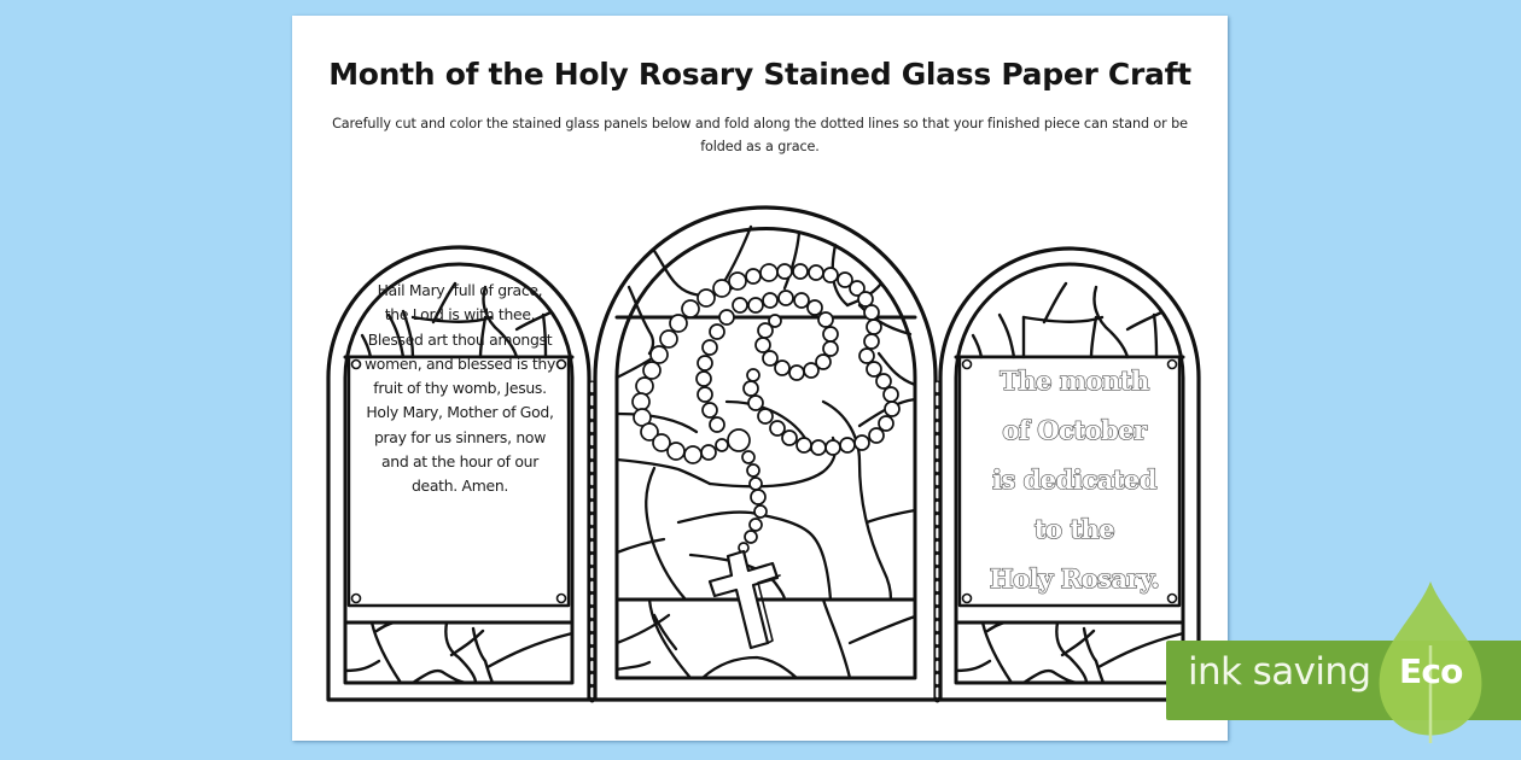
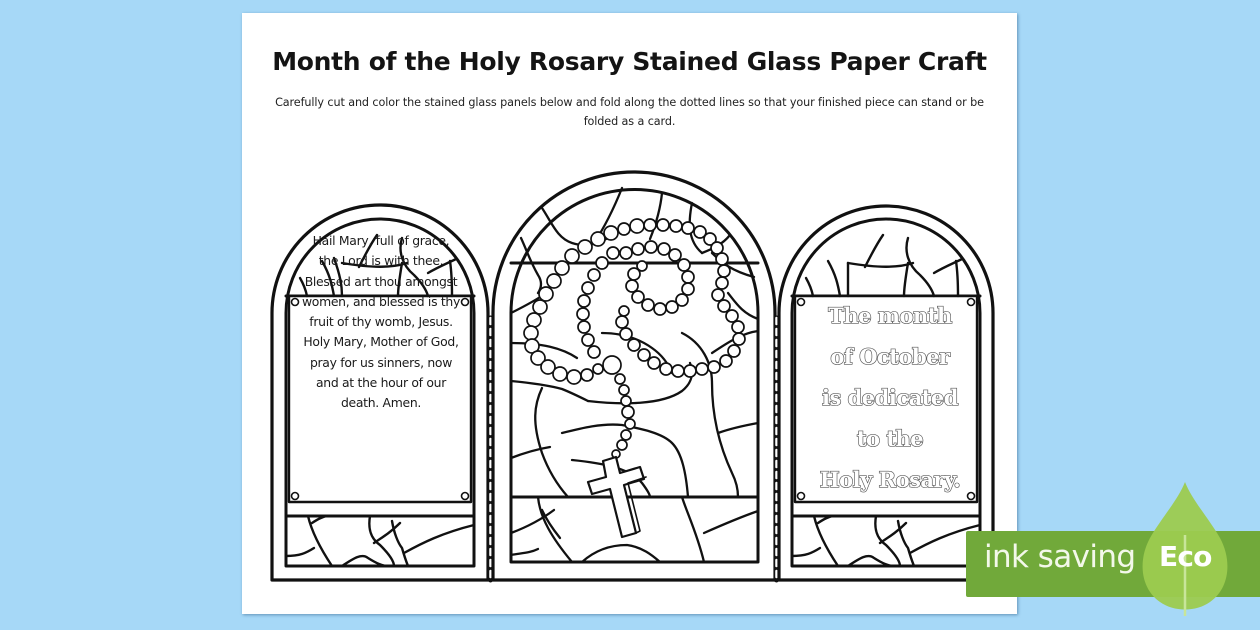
  Month of the Holy Rosary Stained Glass Paper Craft
- Carefully cut and color the stained glass panels below and fold along the dotted lines so that your finished piece can stand or be folded as a grace.
+ Carefully cut and color the stained glass panels below and fold along the dotted lines so that your finished piece can stand or be folded as a card.
  Hail Mary, full of grace,
  the Lord is with thee.
  Blessed art thou amongst
  women, and blessed is thy
  fruit of thy womb, Jesus.
  Holy Mary, Mother of God,
  pray for us sinners, now
  and at the hour of our
  death. Amen.
  The month
  of October
  is dedicated
  to the
  Holy Rosary.
  ink saving
  Eco
